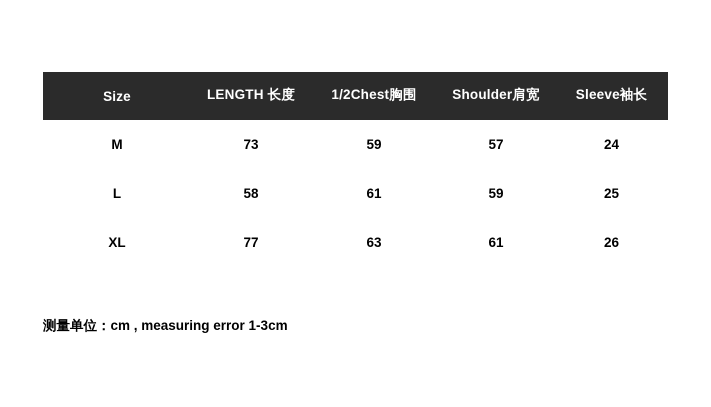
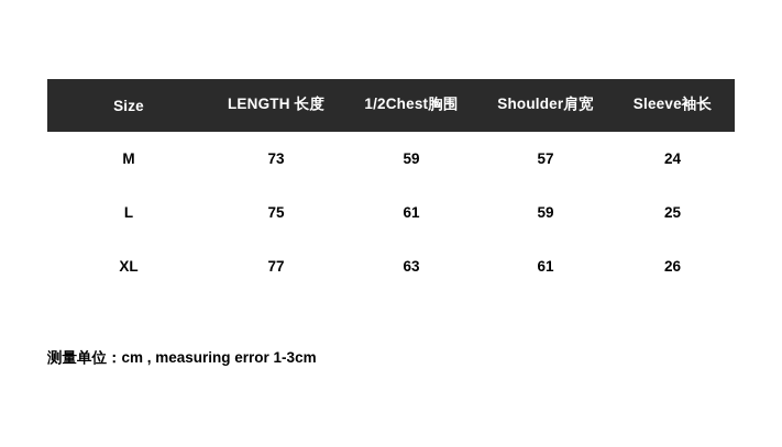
  Size	LENGTH 长度	1/2Chest胸围	Shoulder肩宽	Sleeve袖长
  M	73	59	57	24
- L	58	61	59	25
+ L	75	61	59	25
  XL	77	63	61	26
  测量单位：cm , measuring error 1-3cm
